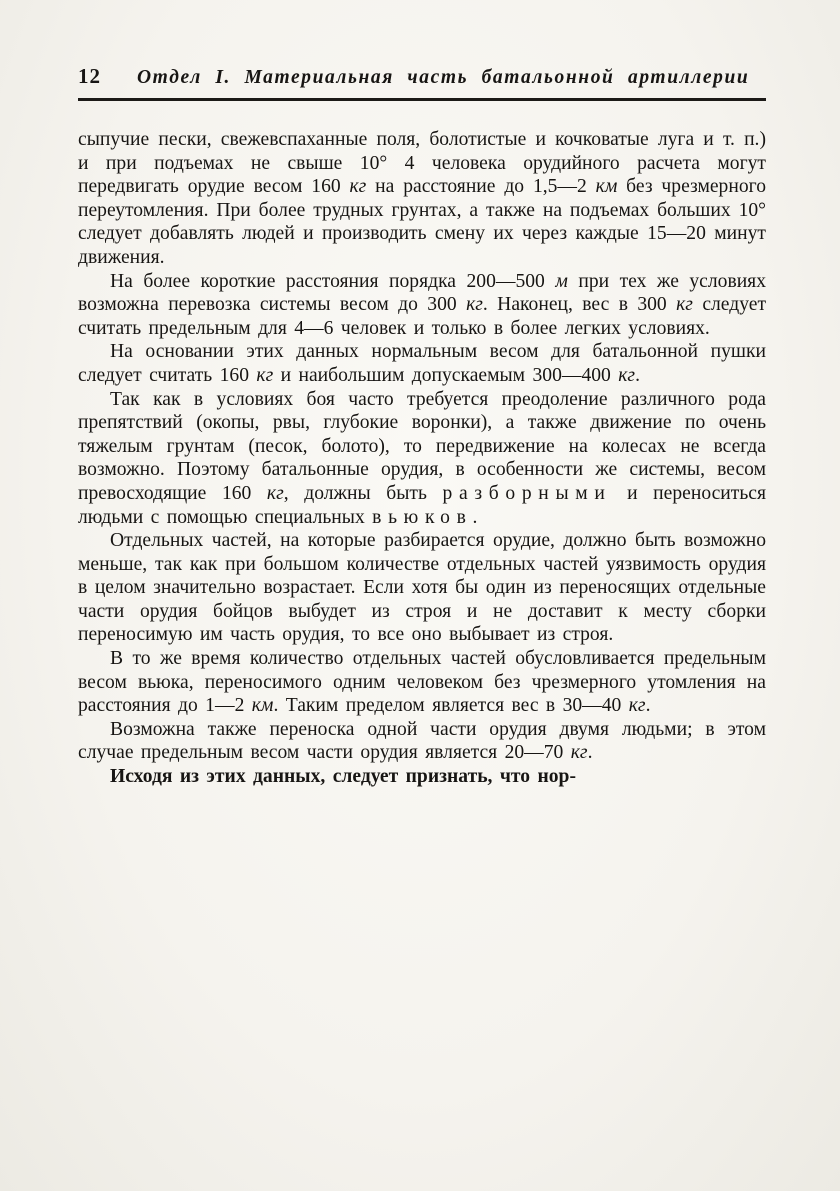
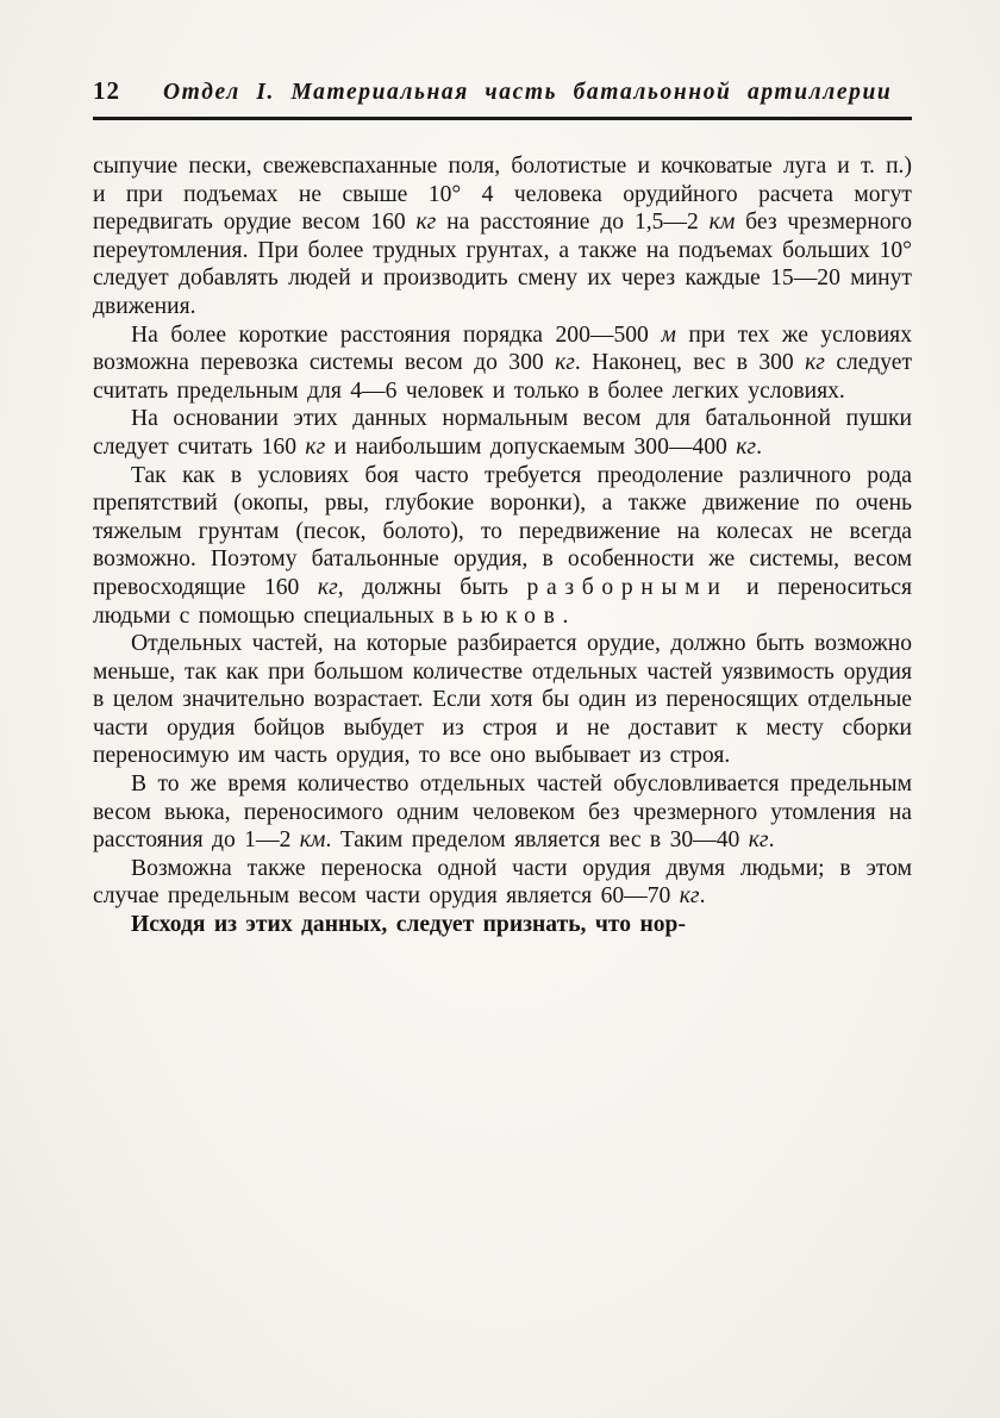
  12
  Отдел I. Материальная часть батальонной артиллерии
  сыпучие пески, свежевспаханные поля, болотистые и кочковатые луга и т. п.) и при подъемах не свыше 10° 4 человека орудийного расчета могут передвигать орудие весом 160 кг на расстояние до 1,5—2 км без чрезмерного переутомления. При более трудных грунтах, а также на подъемах больших 10° следует добавлять людей и производить смену их через каждые 15—20 минут движения.
  На более короткие расстояния порядка 200—500 м при тех же условиях возможна перевозка системы весом до 300 кг. Наконец, вес в 300 кг следует считать предельным для 4—6 человек и только в более легких условиях.
  На основании этих данных нормальным весом для батальонной пушки следует считать 160 кг и наибольшим допускаемым 300—400 кг.
  Так как в условиях боя часто требуется преодоление различного рода препятствий (окопы, рвы, глубокие воронки), а также движение по очень тяжелым грунтам (песок, болото), то передвижение на колесах не всегда возможно. Поэтому батальонные орудия, в особенности же системы, весом превосходящие 160 кг, должны быть разборными и переноситься людьми с помощью специальных вьюков.
  Отдельных частей, на которые разбирается орудие, должно быть возможно меньше, так как при большом количестве отдельных частей уязвимость орудия в целом значительно возрастает. Если хотя бы один из переносящих отдельные части орудия бойцов выбудет из строя и не доставит к месту сборки переносимую им часть орудия, то все оно выбывает из строя.
  В то же время количество отдельных частей обусловливается предельным весом вьюка, переносимого одним человеком без чрезмерного утомления на расстояния до 1—2 км. Таким пределом является вес в 30—40 кг.
- Возможна также переноска одной части орудия двумя людьми; в этом случае предельным весом части орудия является 20—70 кг.
+ Возможна также переноска одной части орудия двумя людьми; в этом случае предельным весом части орудия является 60—70 кг.
  Исходя из этих данных, следует признать, что нор-
